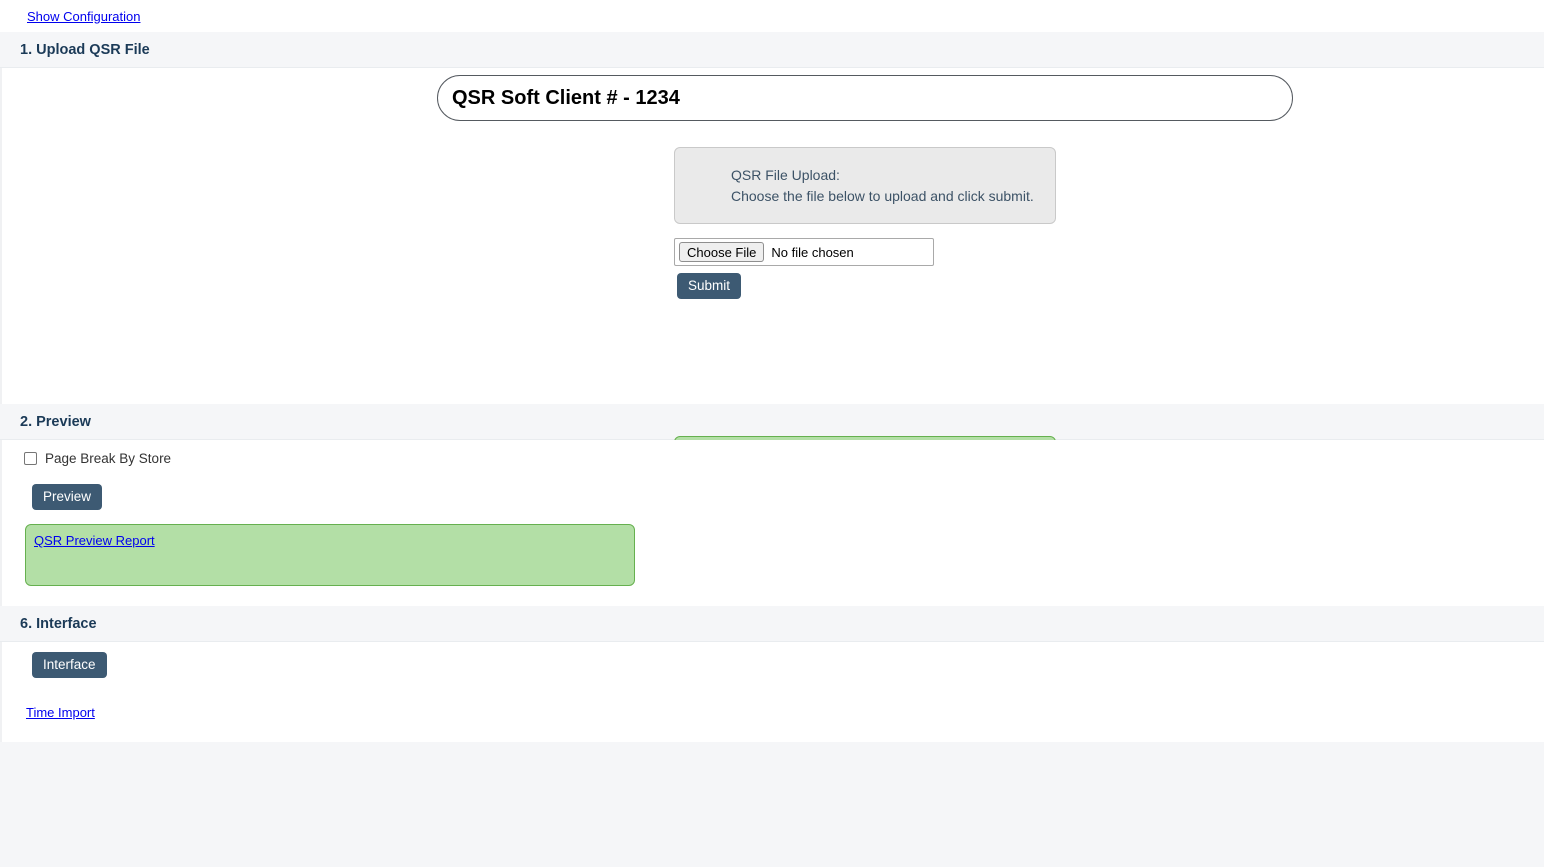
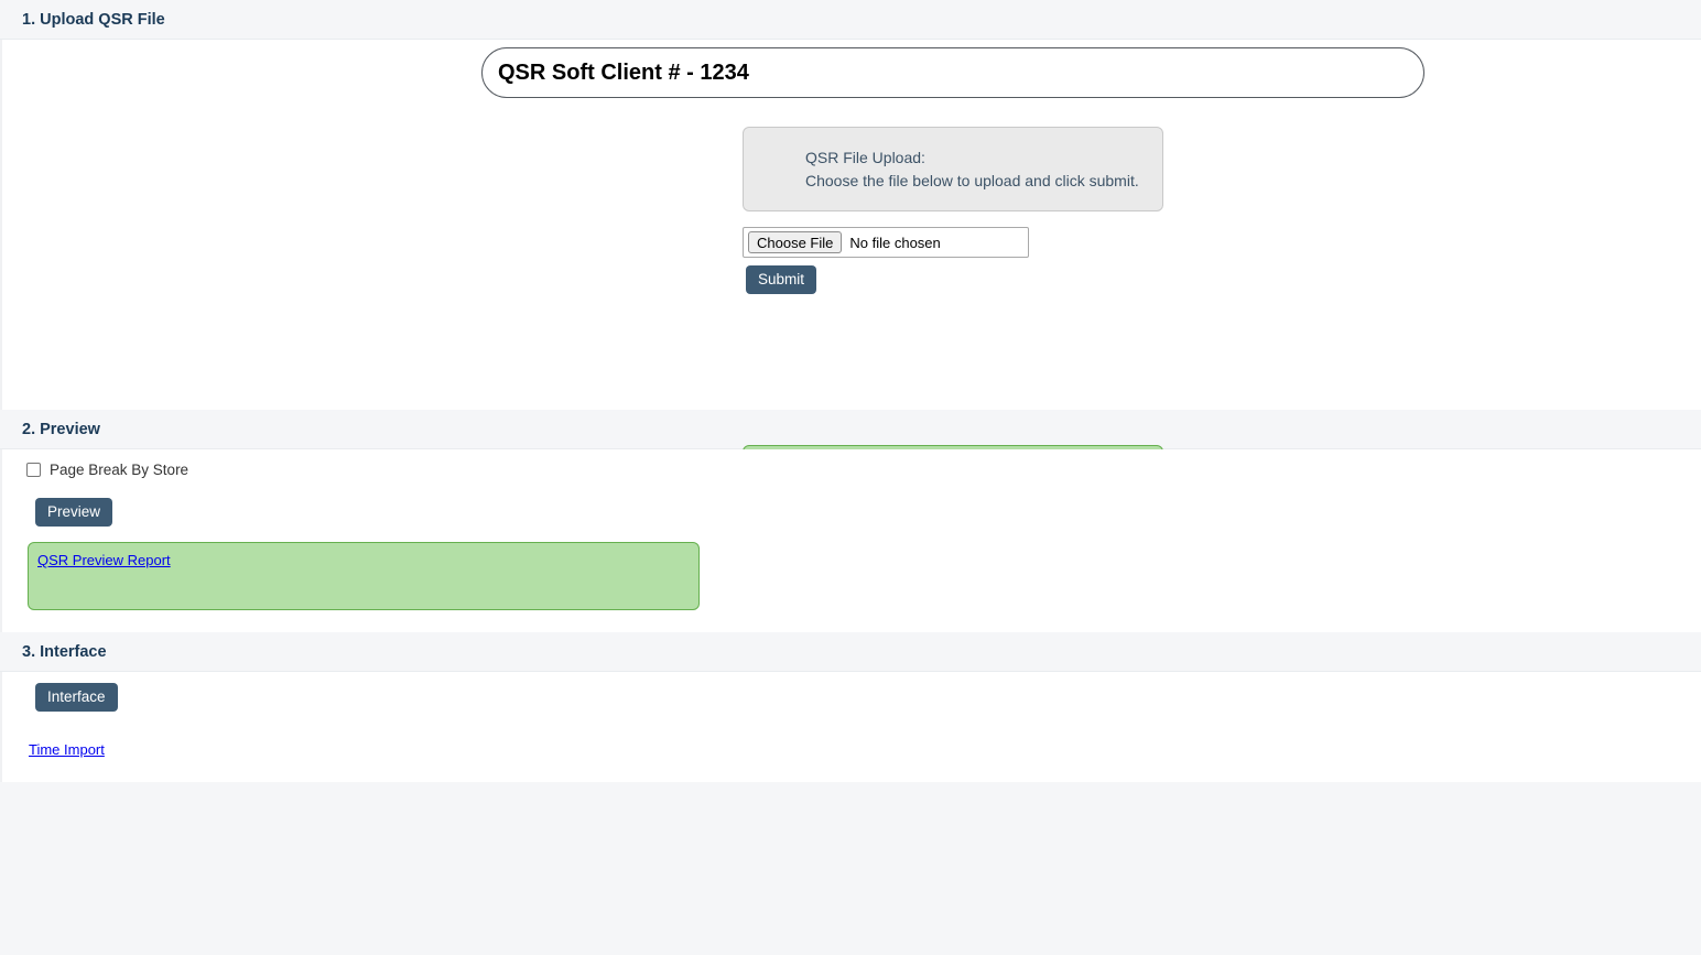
- Show Configuration
  1. Upload QSR File
  QSR Soft Client # - 1234
  QSR File Upload:
  Choose the file below to upload and click submit.
  Choose File
  No file chosen
  Submit
  2. Preview
  Page Break By Store
  Preview
  QSR Preview Report
- 6. Interface
+ 3. Interface
  Interface
  Time Import
